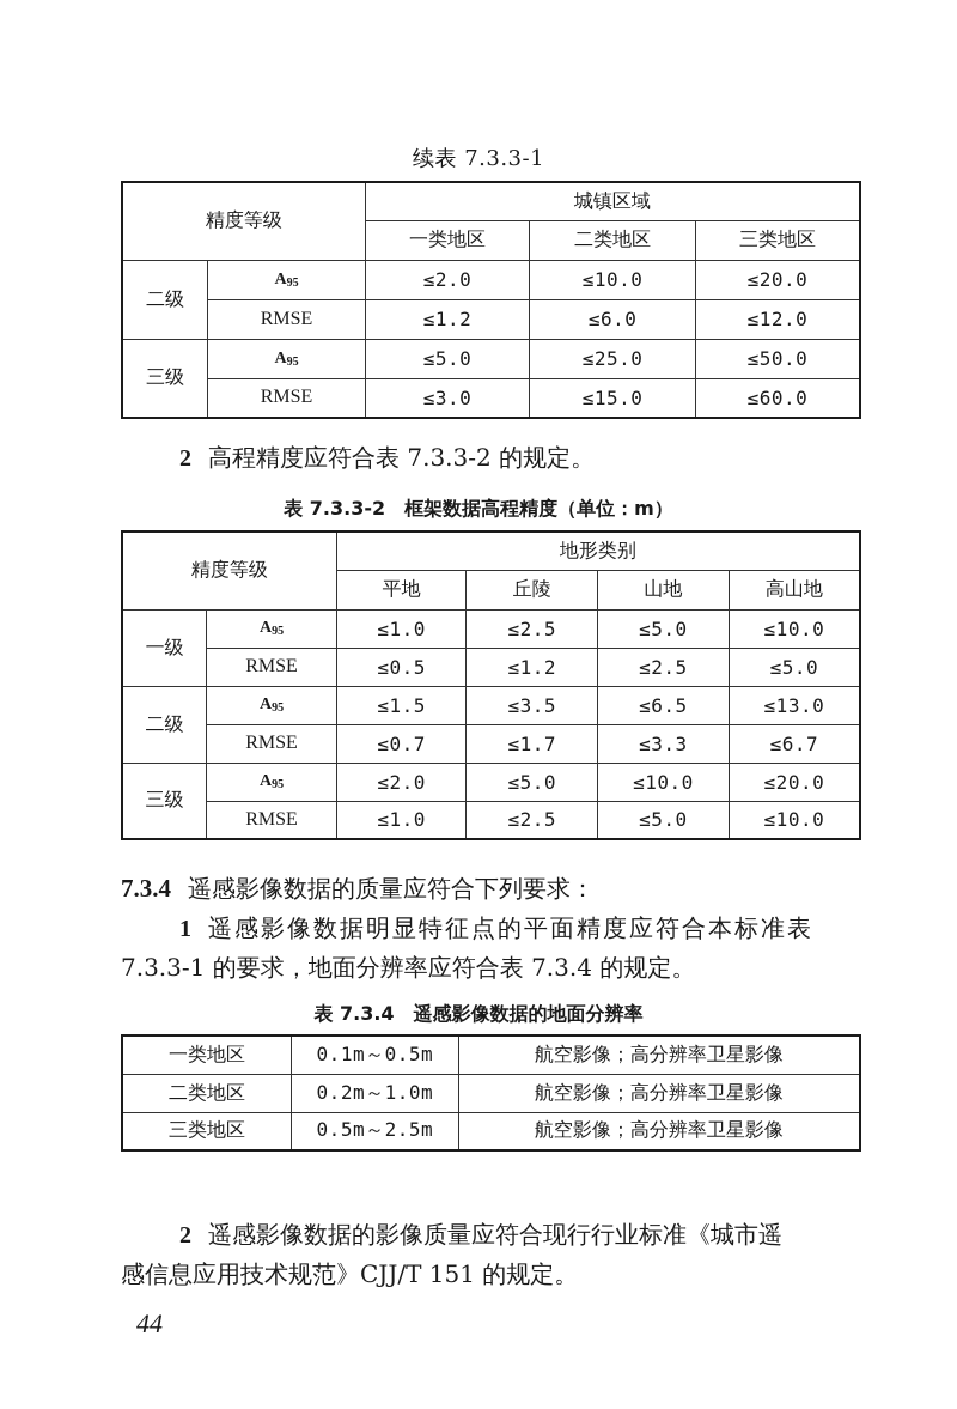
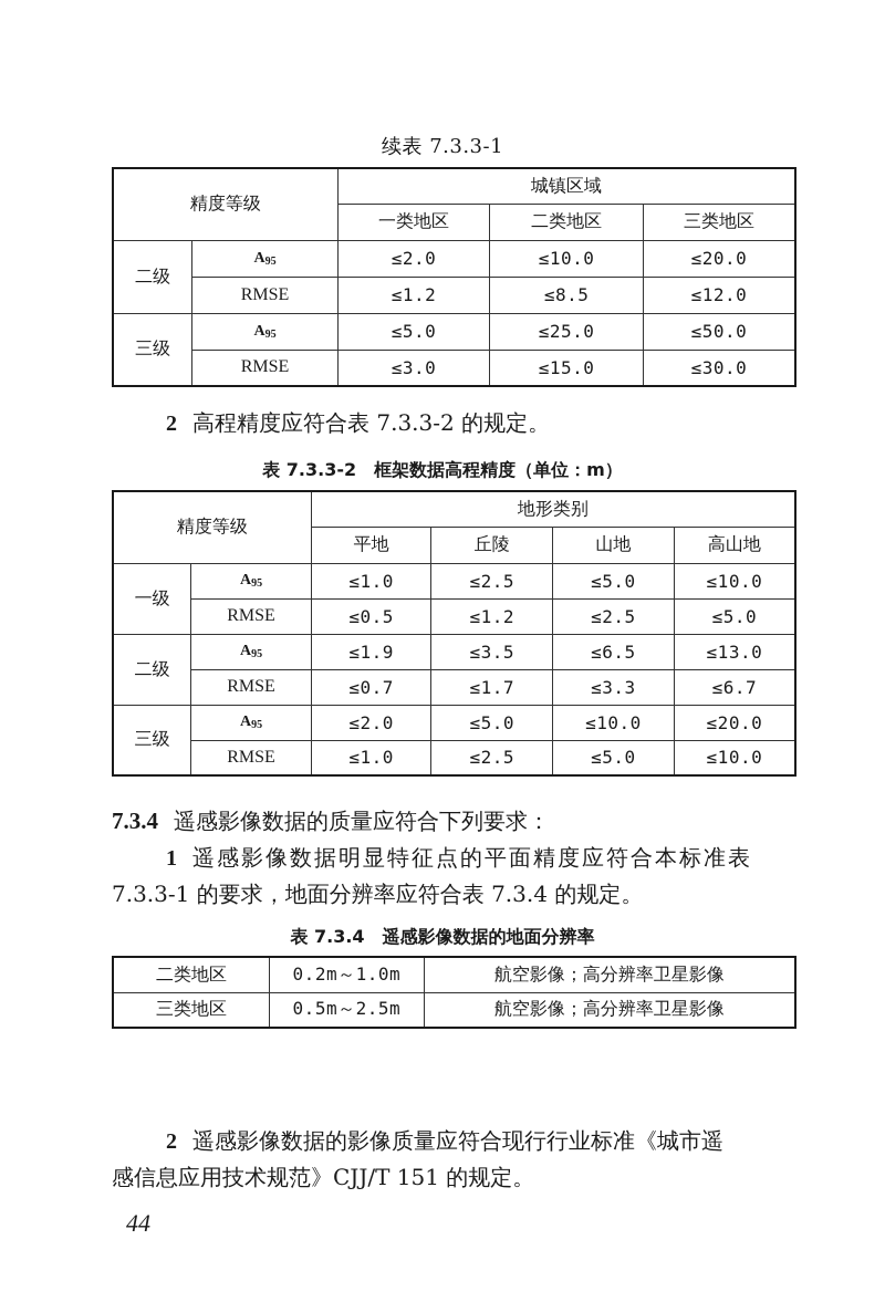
  续表 7.3.3-1
  精度等级	城镇区域
  一类地区	二类地区	三类地区
  二级	A95	≤2.0	≤10.0	≤20.0
- RMSE	≤1.2	≤6.0	≤12.0
+ RMSE	≤1.2	≤8.5	≤12.0
  三级	A95	≤5.0	≤25.0	≤50.0
- RMSE	≤3.0	≤15.0	≤60.0
+ RMSE	≤3.0	≤15.0	≤30.0
  2 高程精度应符合表 7.3.3-2 的规定。
  表 7.3.3-2 框架数据高程精度（单位：m）
  精度等级	地形类别
  平地	丘陵	山地	高山地
  一级	A95	≤1.0	≤2.5	≤5.0	≤10.0
  RMSE	≤0.5	≤1.2	≤2.5	≤5.0
- 二级	A95	≤1.5	≤3.5	≤6.5	≤13.0
+ 二级	A95	≤1.9	≤3.5	≤6.5	≤13.0
  RMSE	≤0.7	≤1.7	≤3.3	≤6.7
  三级	A95	≤2.0	≤5.0	≤10.0	≤20.0
  RMSE	≤1.0	≤2.5	≤5.0	≤10.0
  7.3.4 遥感影像数据的质量应符合下列要求：
  1 遥感影像数据明显特征点的平面精度应符合本标准表
  7.3.3-1 的要求，地面分辨率应符合表 7.3.4 的规定。
  表 7.3.4 遥感影像数据的地面分辨率
- 一类地区	0.1m～0.5m	航空影像；高分辨率卫星影像
  二类地区	0.2m～1.0m	航空影像；高分辨率卫星影像
  三类地区	0.5m～2.5m	航空影像；高分辨率卫星影像
  2 遥感影像数据的影像质量应符合现行行业标准《城市遥
  感信息应用技术规范》CJJ/T 151 的规定。
  44
